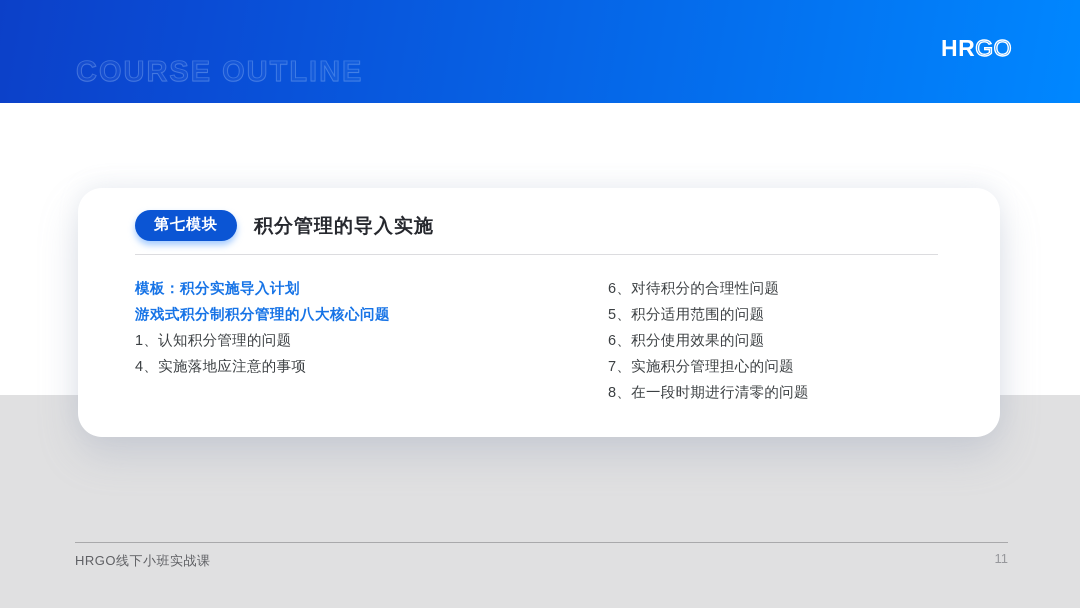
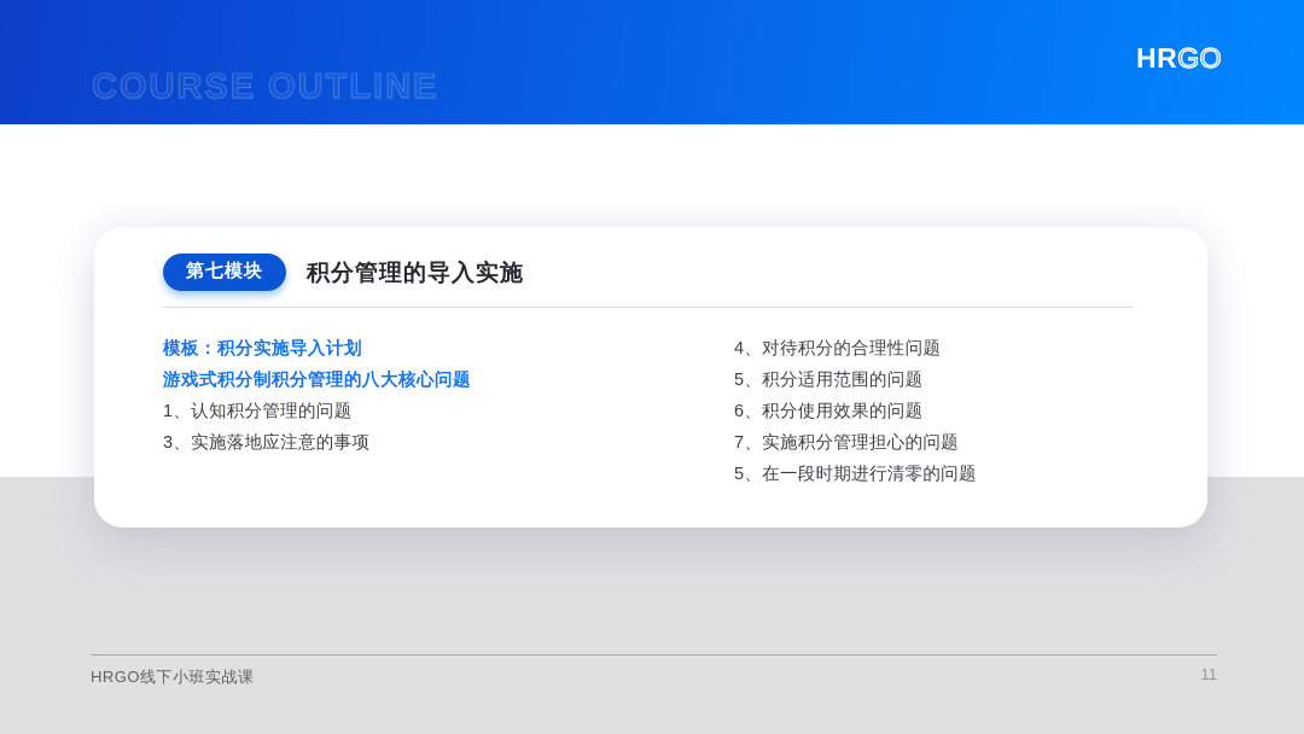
  COURSE OUTLINE
  HRGO
  第七模块
  积分管理的导入实施
  模板：积分实施导入计划
  游戏式积分制积分管理的八大核心问题
  1、认知积分管理的问题
- 4、实施落地应注意的事项
+ 3、实施落地应注意的事项
- 6、对待积分的合理性问题
+ 4、对待积分的合理性问题
  5、积分适用范围的问题
  6、积分使用效果的问题
  7、实施积分管理担心的问题
- 8、在一段时期进行清零的问题
+ 5、在一段时期进行清零的问题
  HRGO线下小班实战课
  11
